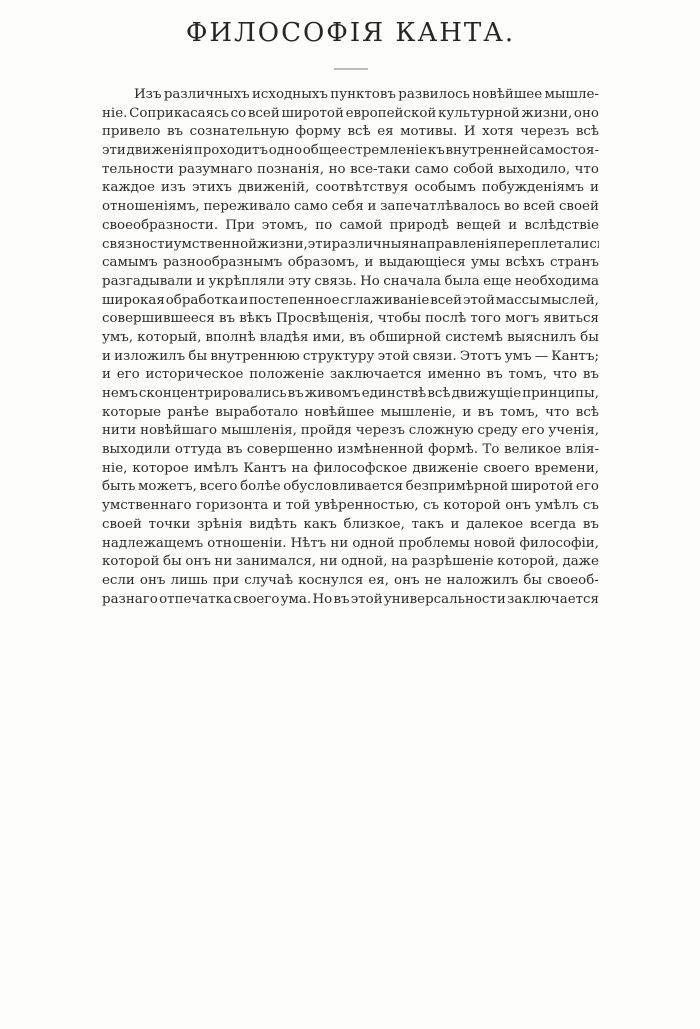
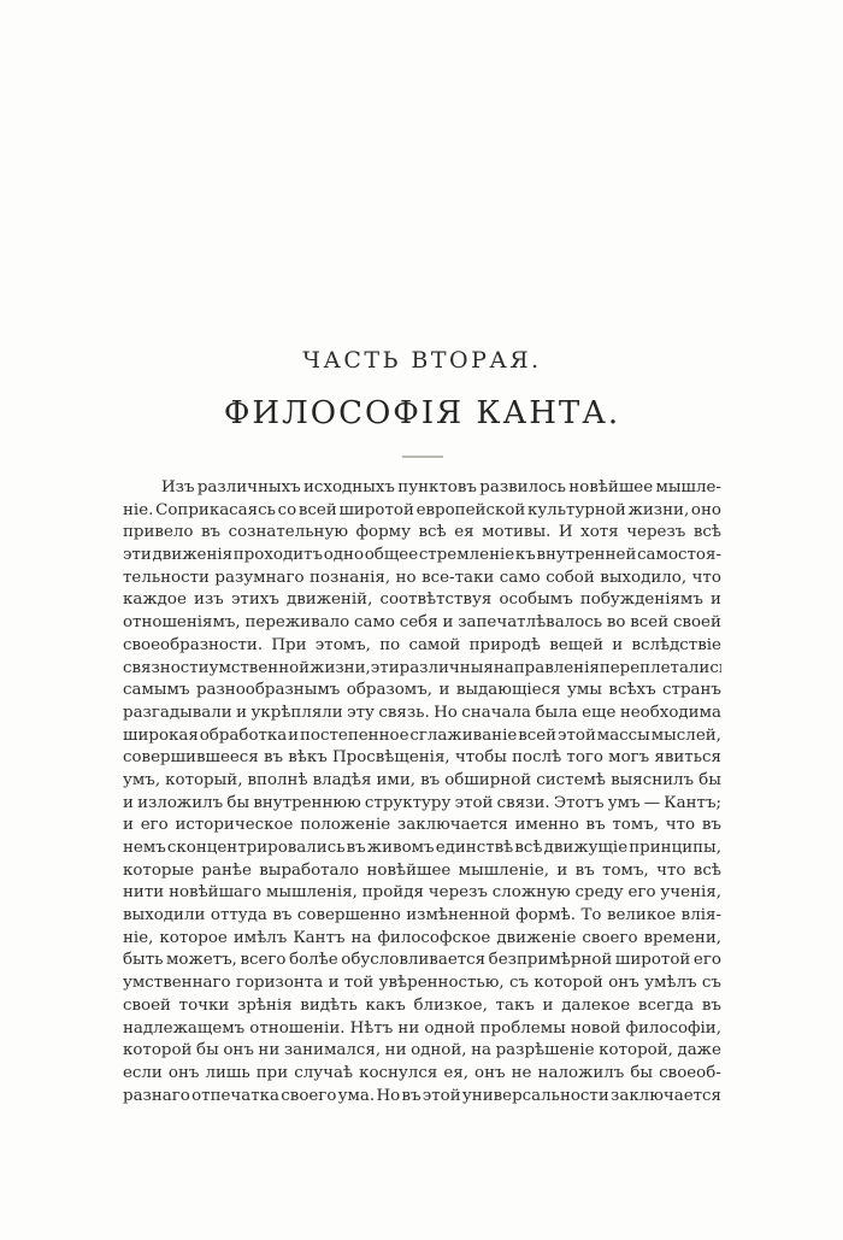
+ ЧАСТЬ ВТОРАЯ.
  ФИЛОСОФІЯ КАНТА.
  Изъ
  различныхъ
  исходныхъ
  пунктовъ
  развилось
  новѣйшее
  мышле-
  ніе.
  Соприкасаясь
  со
  всей
  широтой
  европейской
  культурной
  жизни,
  оно
  привело
  въ
  сознательную
  форму
  всѣ
  ея
  мотивы.
  И
  хотя
  черезъ
  всѣ
  эти
  движенія
  проходитъ
  одно
  общее
  стремленіе
  къ
  внутренней
  самостоя-
  тельности
  разумнаго
  познанія,
  но
  все-таки
  само
  собой
  выходило,
  что
  каждое
  изъ
  этихъ
  движеній,
  соотвѣтствуя
  особымъ
  побужденіямъ
  и
  отношеніямъ,
  переживало
  само
  себя
  и
  запечатлѣвалось
  во
  всей
  своей
  своеобразности.
  При
  этомъ,
  по
  самой
  природѣ
  вещей
  и
  вслѣдствіе
  связности
  умственной
  жизни,
  эти
  различныя
  направленія
  переплеталис
  самымъ
  разнообразнымъ
  образомъ,
  и
  выдающіеся
  умы
  всѣхъ
  странъ
  разгадывали
  и
  укрѣпляли
  эту
  связь.
  Но
  сначала
  была
  еще
  необходима
  широкая
  обработка
  и
  постепенное
  сглаживаніе
  всей
  этой
  массы
  мыслей,
  совершившееся
  въ
  вѣкъ
  Просвѣщенія,
  чтобы
  послѣ
  того
  могъ
  явиться
  умъ,
  который,
  вполнѣ
  владѣя
  ими,
  въ
  обширной
  системѣ
  выяснилъ
  бы
  и
  изложилъ
  бы
  внутреннюю
  структуру
  этой
  связи.
  Этотъ
  умъ
  —
  Кантъ;
  и
  его
  историческое
  положеніе
  заключается
  именно
  въ
  томъ,
  что
  въ
  немъ
  сконцентрировались
  въ
  живомъ
  единствѣ
  всѣ
  движущіе
  принципы,
  которые
  ранѣе
  выработало
  новѣйшее
  мышленіе,
  и
  въ
  томъ,
  что
  всѣ
  нити
  новѣйшаго
  мышленія,
  пройдя
  черезъ
  сложную
  среду
  его
  ученія,
  выходили
  оттуда
  въ
  совершенно
  измѣненной
  формѣ.
  То
  великое
  влія-
  ніе,
  которое
  имѣлъ
  Кантъ
  на
  философское
  движеніе
  своего
  времени,
  быть
  можетъ,
  всего
  болѣе
  обусловливается
  безпримѣрной
  широтой
  его
  умственнаго
  горизонта
  и
  той
  увѣренностью,
  съ
  которой
  онъ
  умѣлъ
  съ
  своей
  точки
  зрѣнія
  видѣть
  какъ
  близкое,
  такъ
  и
  далекое
  всегда
  въ
  надлежащемъ
  отношеніи.
  Нѣтъ
  ни
  одной
  проблемы
  новой
  философіи,
  которой
  бы
  онъ
  ни
  занимался,
  ни
  одной,
  на
  разрѣшеніе
  которой,
  даже
  если
  онъ
  лишь
  при
  случаѣ
  коснулся
  ея,
  онъ
  не
  наложилъ
  бы
  своеоб-
  разнаго
  отпечатка
  своего
  ума.
  Но
  въ
  этой
  универсальности
  заключается
